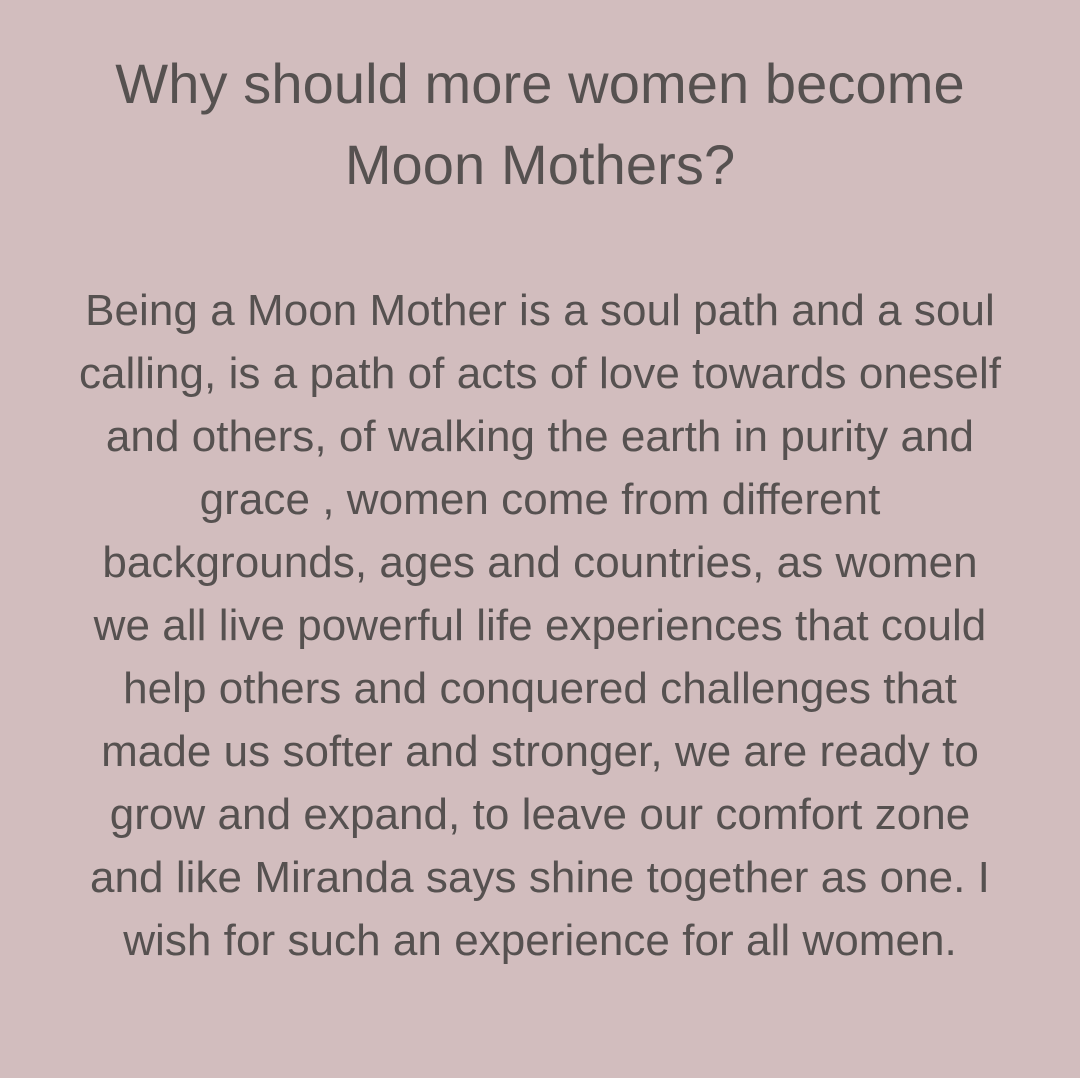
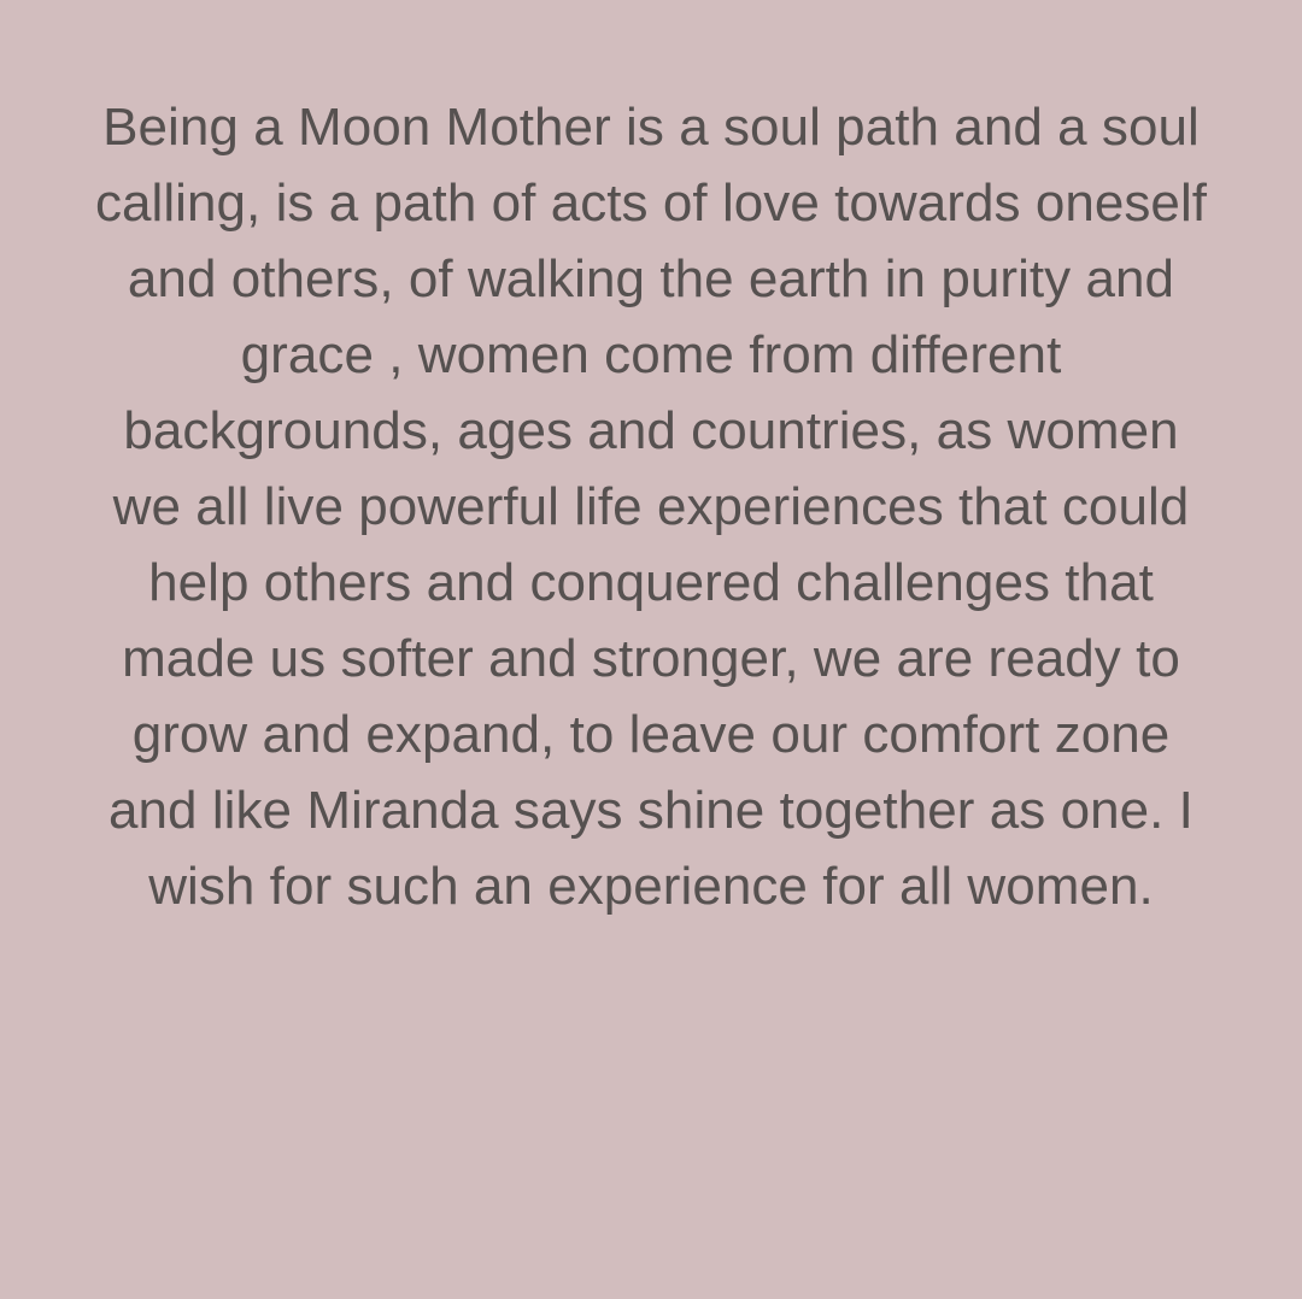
- Why should more women become
- Moon Mothers?
  Being a Moon Mother is a soul path and a soul
  calling, is a path of acts of love towards oneself
  and others, of walking the earth in purity and
  grace , women come from different
  backgrounds, ages and countries, as women
  we all live powerful life experiences that could
  help others and conquered challenges that
  made us softer and stronger, we are ready to
  grow and expand, to leave our comfort zone
  and like Miranda says shine together as one. I
  wish for such an experience for all women.
